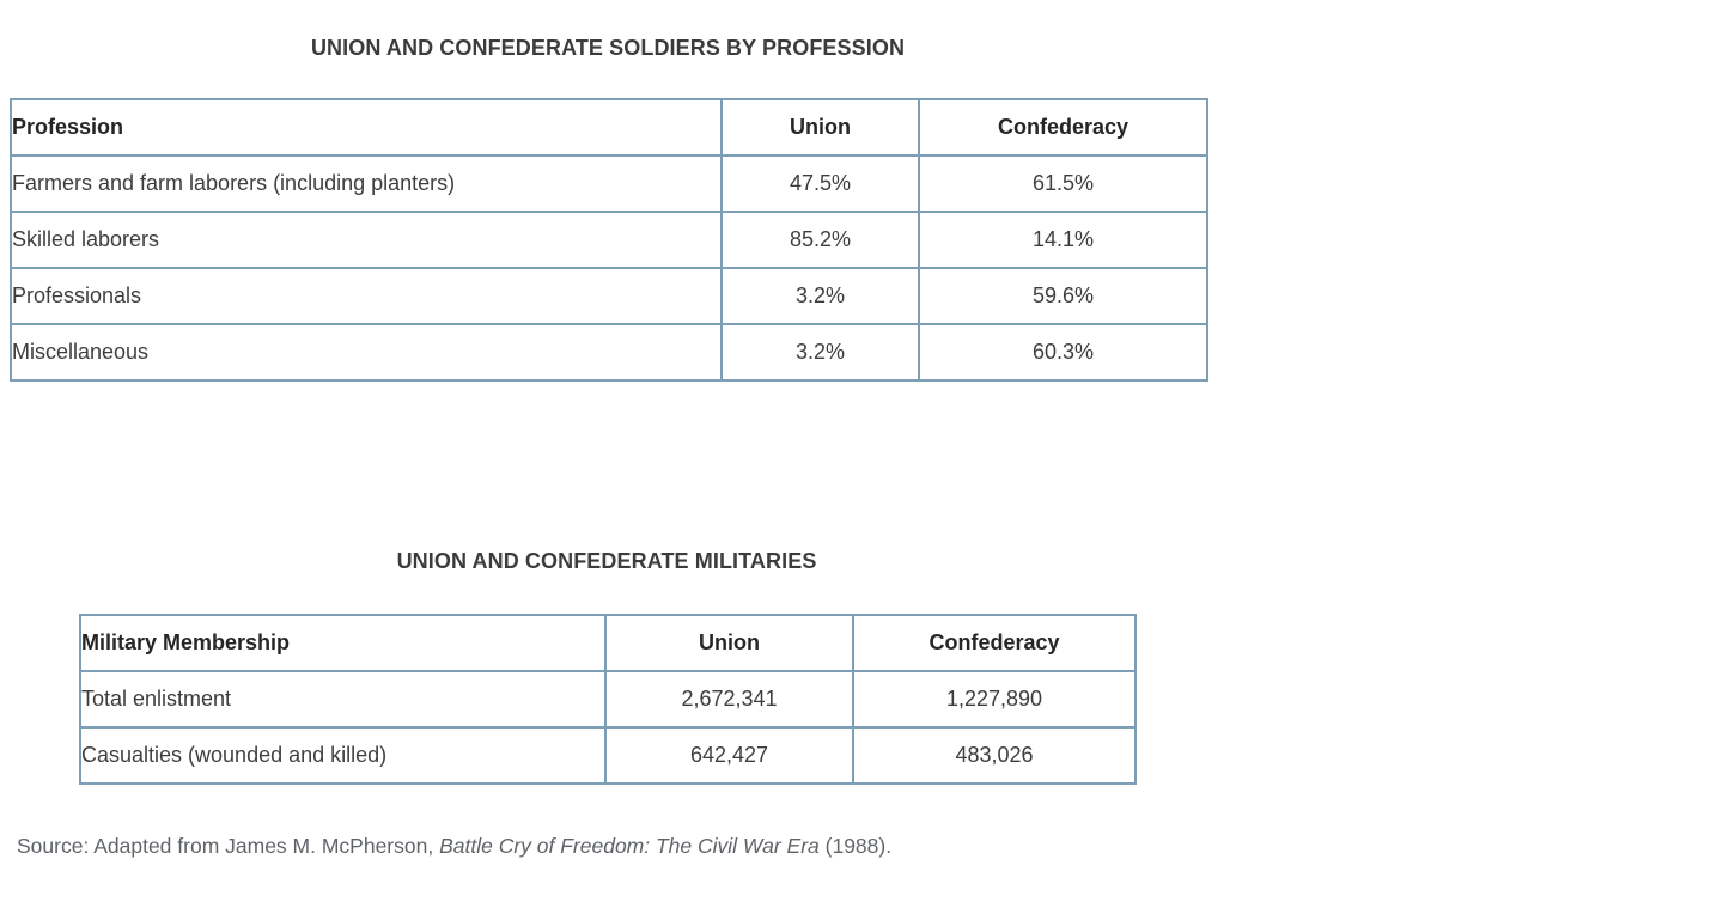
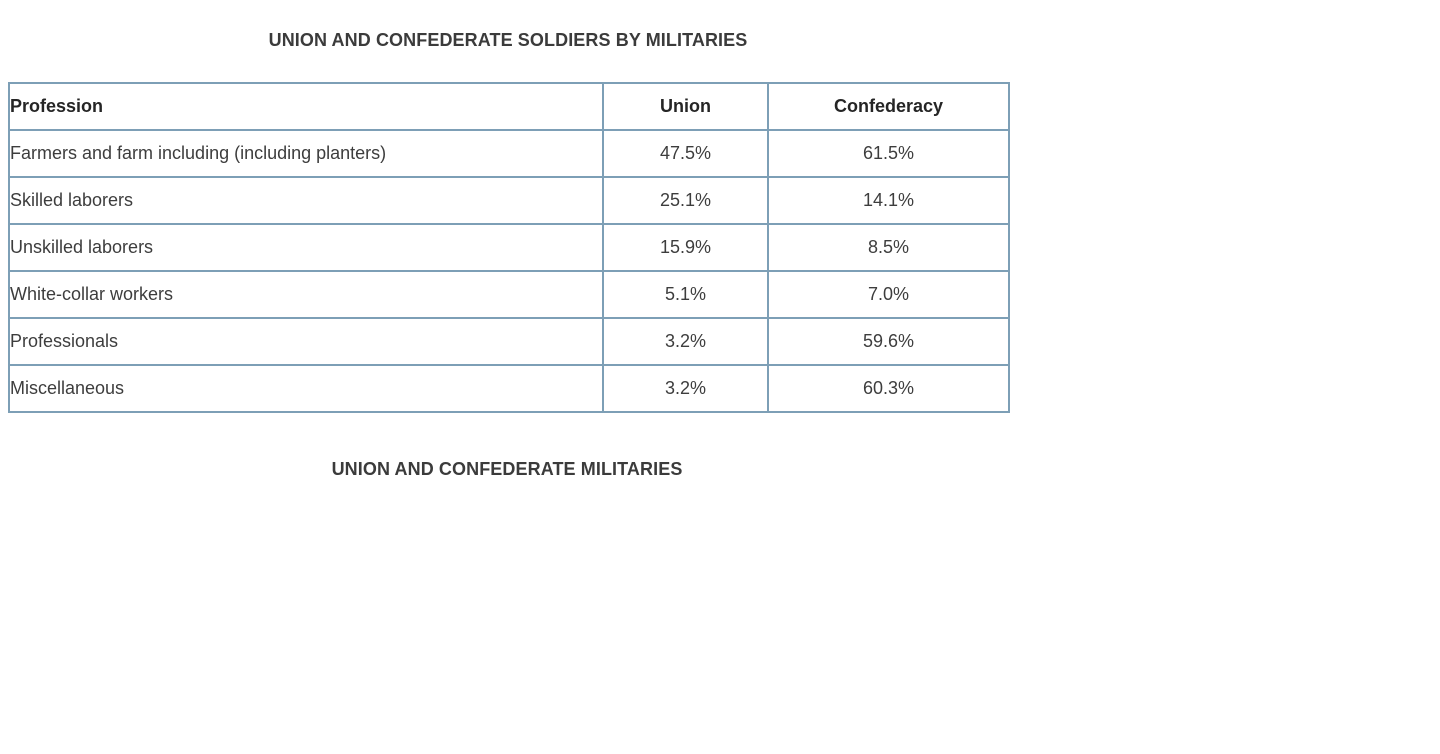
- UNION AND CONFEDERATE SOLDIERS BY PROFESSION
+ UNION AND CONFEDERATE SOLDIERS BY MILITARIES
  Profession	Union	Confederacy
- Farmers and farm laborers (including planters)	47.5%	61.5%
+ Farmers and farm including (including planters)	47.5%	61.5%
- Skilled laborers	85.2%	14.1%
+ Skilled laborers	25.1%	14.1%
+ Unskilled laborers	15.9%	8.5%
+ White-collar workers	5.1%	7.0%
  Professionals	3.2%	59.6%
  Miscellaneous	3.2%	60.3%
  UNION AND CONFEDERATE MILITARIES
- Military Membership	Union	Confederacy
- Total enlistment	2,672,341	1,227,890
- Casualties (wounded and killed)	642,427	483,026
- Source: Adapted from James M. McPherson, Battle Cry of Freedom: The Civil War Era (1988).
